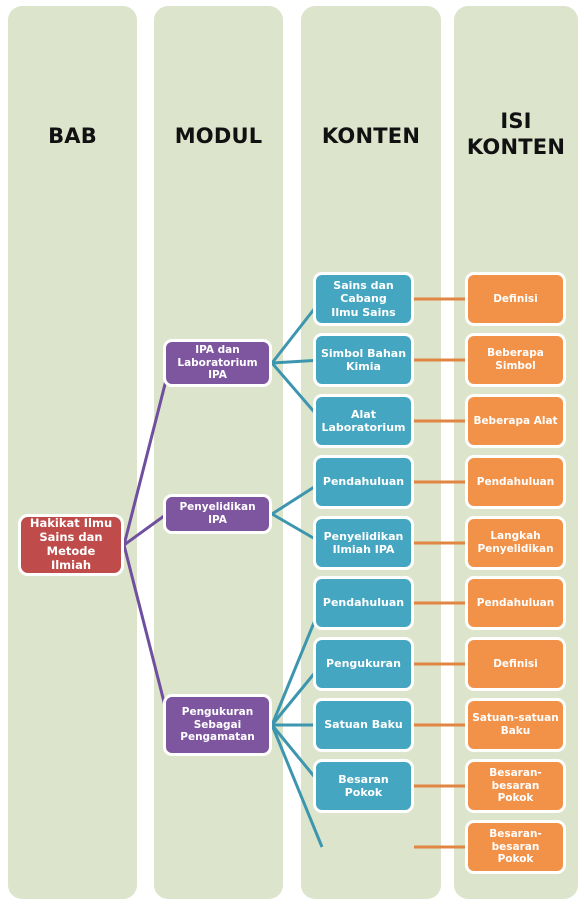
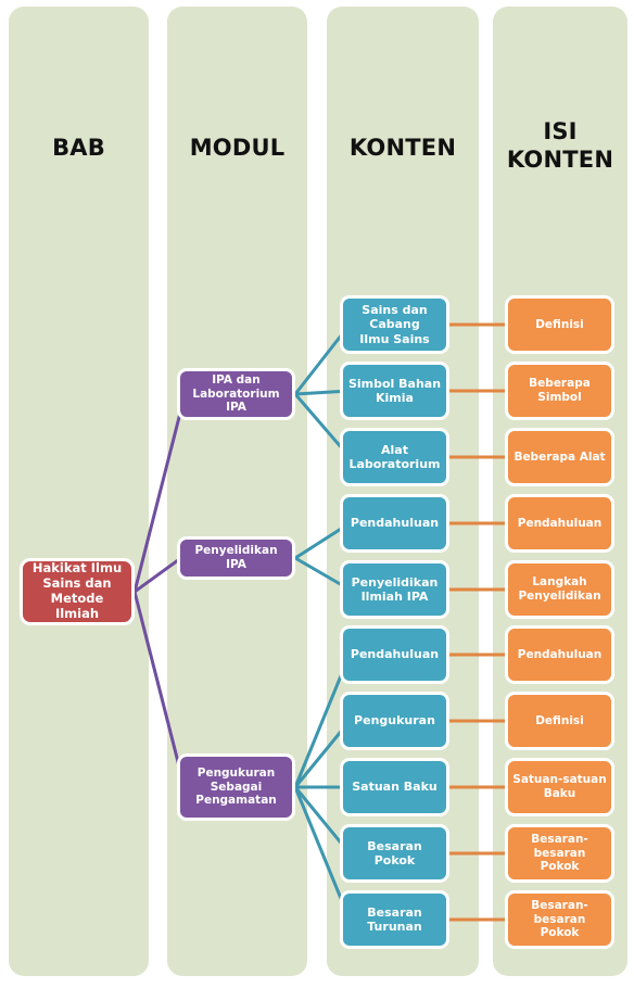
  BAB
  MODUL
  KONTEN
  ISI KONTEN
  Hakikat Ilmu
  Sains dan Metode
  Ilmiah
  IPA dan
  Laboratorium IPA
  Penyelidikan IPA
  Pengukuran
  Sebagai
  Pengamatan
  Sains dan Cabang
  Ilmu Sains
  Simbol Bahan
  Kimia
  Alat Laboratorium
  Pendahuluan
  Penyelidikan
  Ilmiah IPA
  Pendahuluan
  Pengukuran
  Satuan Baku
  Besaran Pokok
+ Besaran Turunan
  Definisi
  Beberapa Simbol
  Beberapa Alat
  Pendahuluan
  Langkah
  Penyelidikan
  Pendahuluan
  Definisi
  Satuan-satuan
  Baku
  Besaran-besaran
  Pokok
  Besaran-besaran
  Pokok
